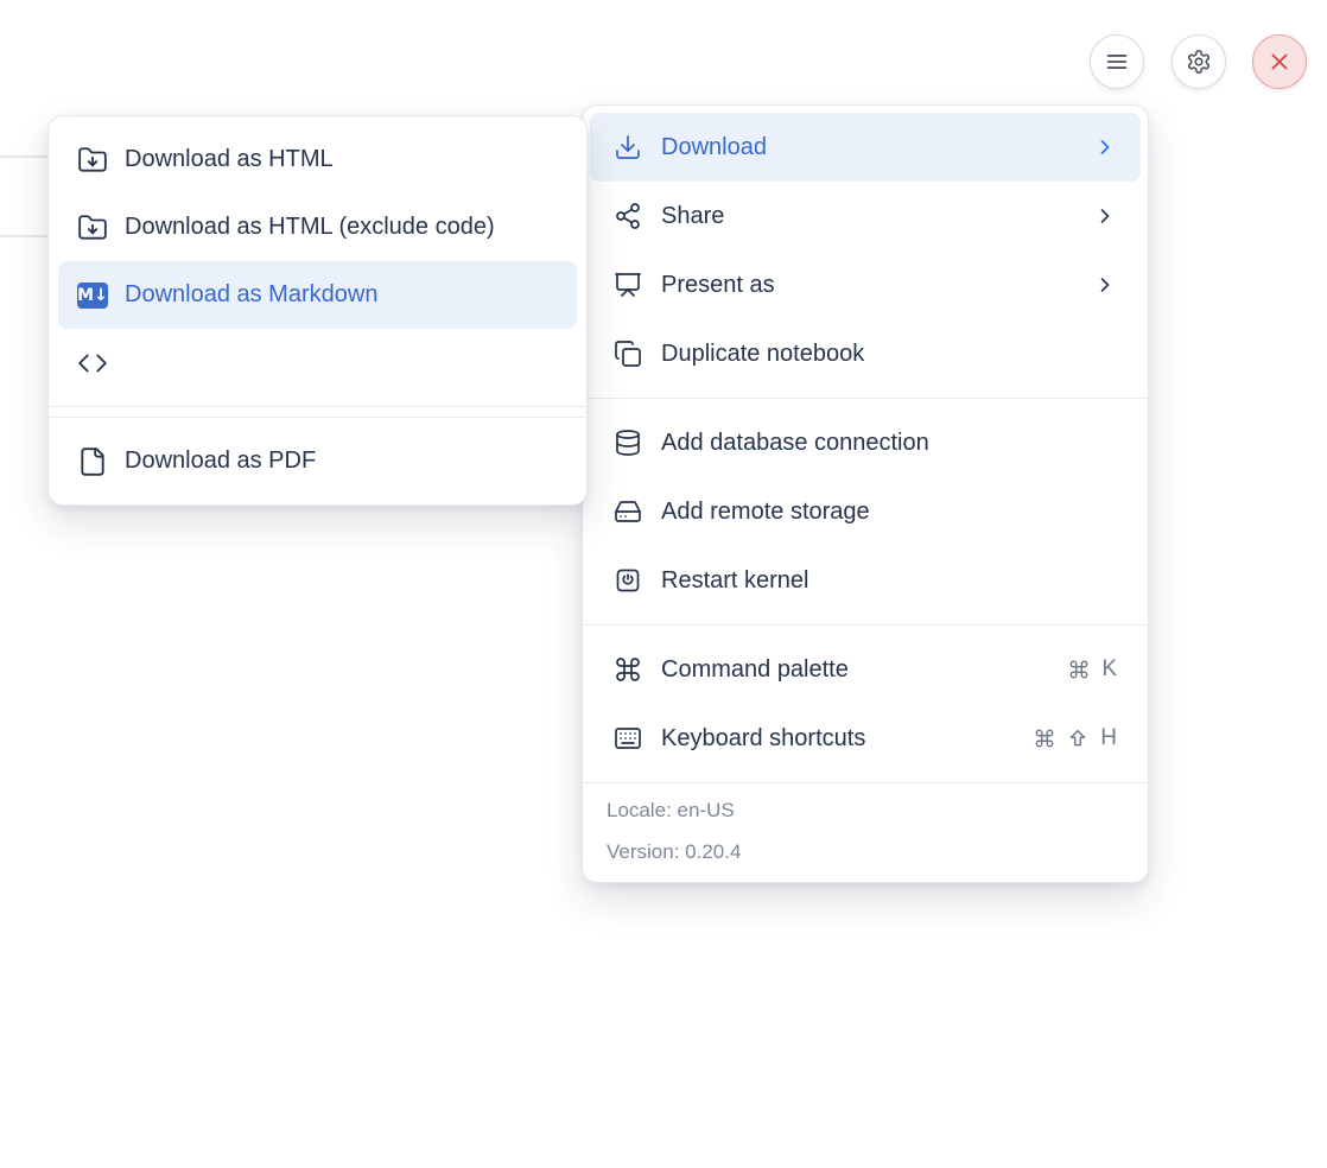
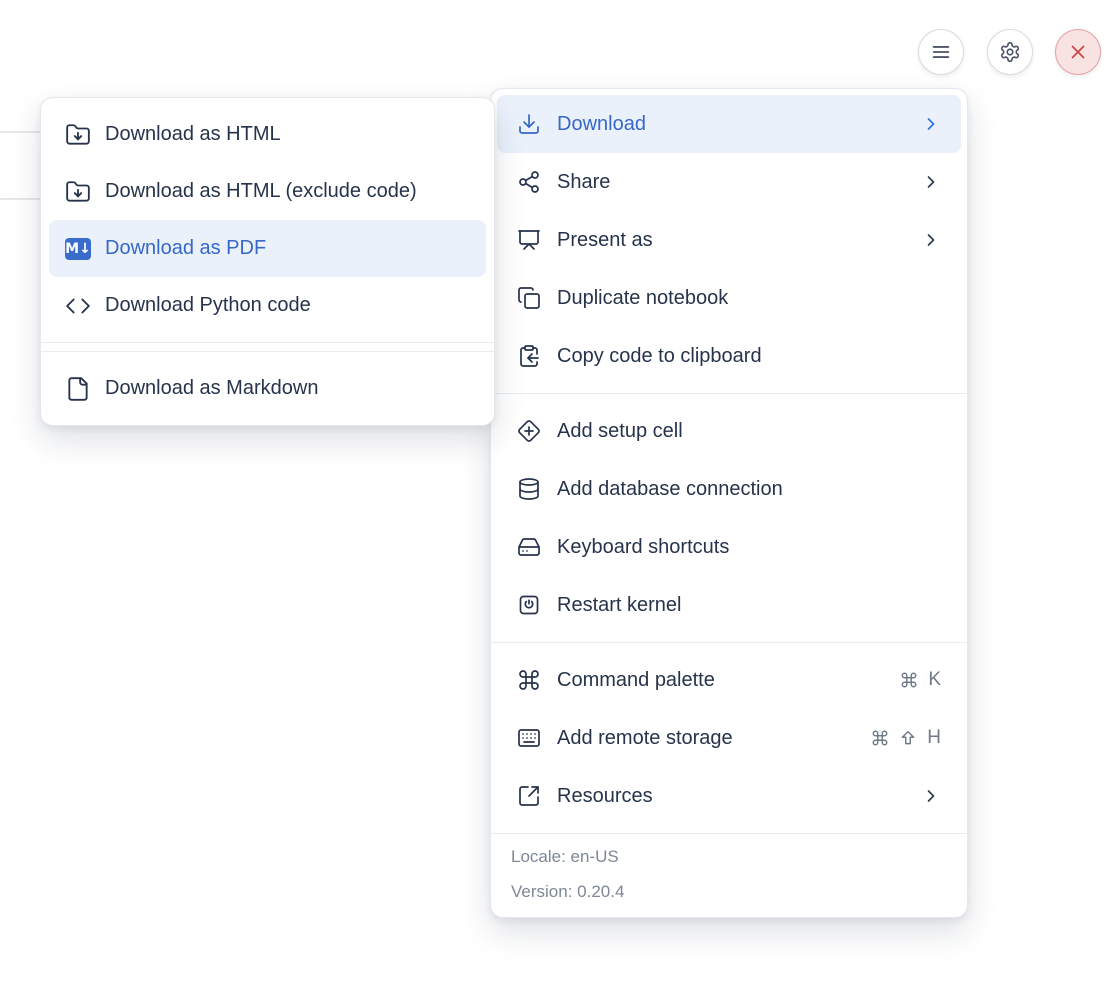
  Download
  Share
  Present as
  Duplicate notebook
+ Copy code to clipboard
+ Add setup cell
  Add database connection
- Add remote storage
+ Keyboard shortcuts
  Restart kernel
  Command palette
  K
- Keyboard shortcuts
+ Add remote storage
  H
+ Resources
  Locale: en-US
  Version: 0.20.4
  Download as HTML
  Download as HTML (exclude code)
  M↓
- Download as Markdown
+ Download as PDF
+ Download Python code
- Download as PDF
+ Download as Markdown
